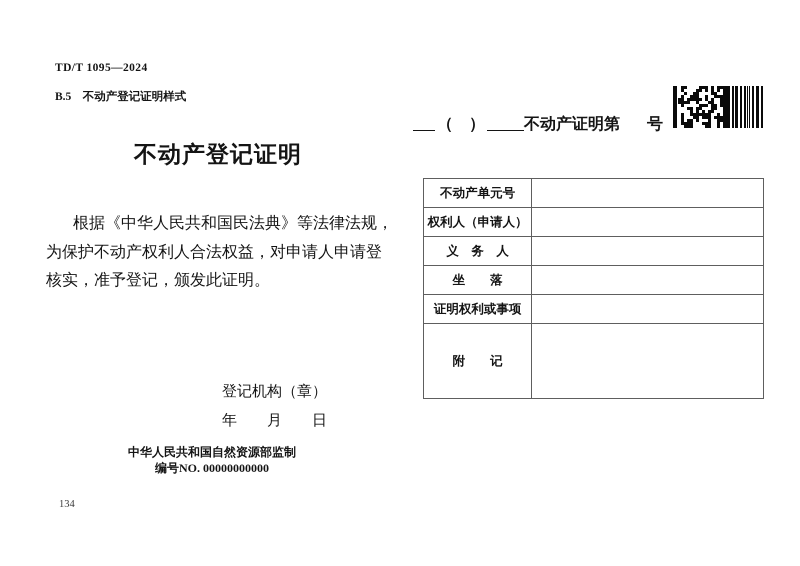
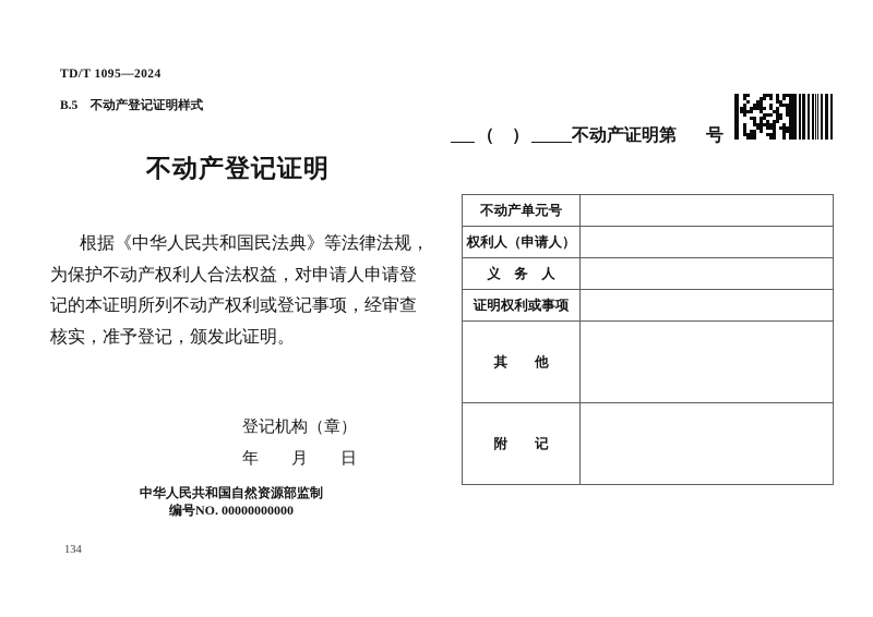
  TD/T 1095—2024
  B.5 不动产登记证明样式
  （ ） 不动产证明第 号
  不动产登记证明
  根据《中华人民共和国民法典》等法律法规，
  为保护不动产权利人合法权益，对申请人申请登
+ 记的本证明所列不动产权利或登记事项，经审查
  核实，准予登记，颁发此证明。
  登记机构（章）
  年 月 日
  中华人民共和国自然资源部监制
  编号NO. 00000000000
  不动产单元号
  权利人（申请人）
  义 务 人
- 坐 落
  证明权利或事项
+ 其 他
  附 记
  134
